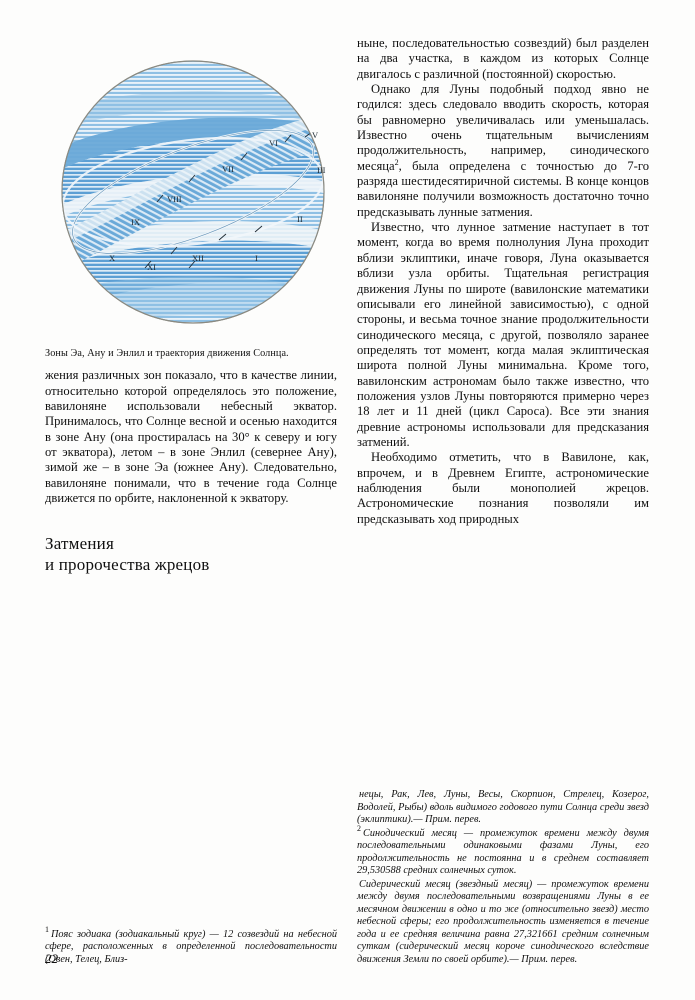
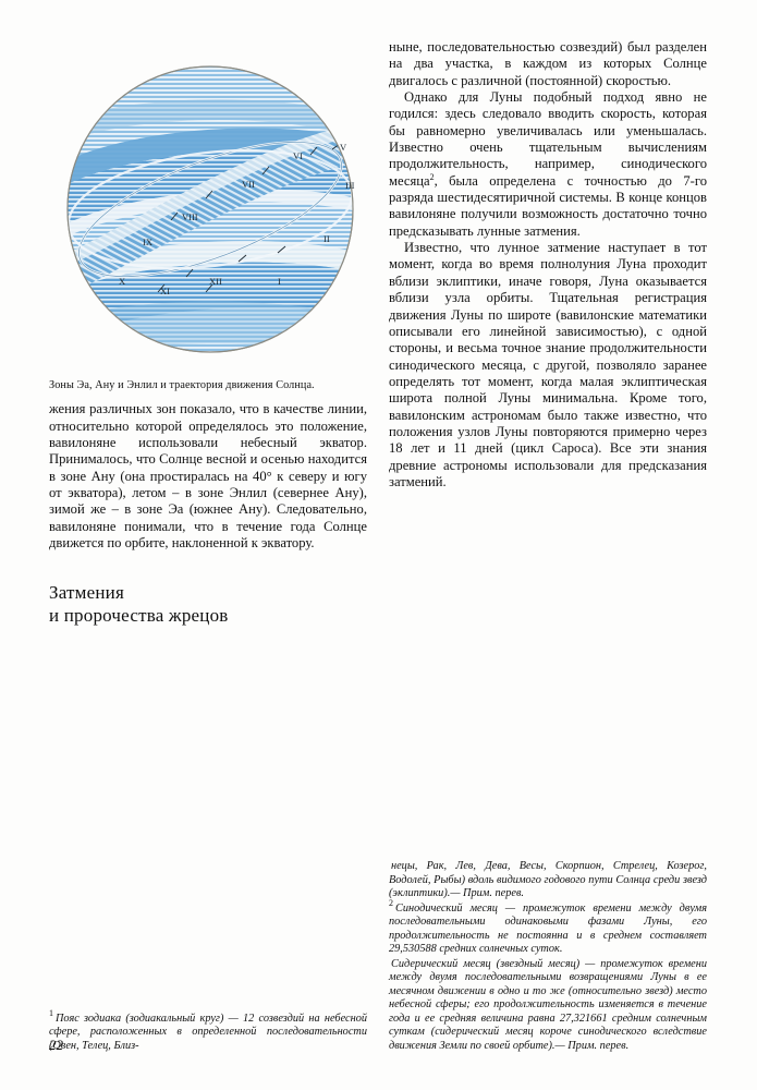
  I
  II
  III
  V
  VI
  VII
  VIII
  IX
  X
  XI
  XII
  Зоны Эа, Ану и Энлил и траектория движения Солнца.
- жения различных зон показало, что в качестве линии, относительно которой определялось это положение, вавилоняне использовали небесный экватор. Принималось, что Солнце весной и осенью находится в зоне Ану (она простиралась на 30° к северу и югу от экватора), летом – в зоне Энлил (севернее Ану), зимой же – в зоне Эа (южнее Ану). Следовательно, вавилоняне понимали, что в течение года Солнце движется по орбите, наклоненной к экватору.
+ жения различных зон показало, что в качестве линии, относительно которой определялось это положение, вавилоняне использовали небесный экватор. Принималось, что Солнце весной и осенью находится в зоне Ану (она простиралась на 40° к северу и югу от экватора), летом – в зоне Энлил (севернее Ану), зимой же – в зоне Эа (южнее Ану). Следовательно, вавилоняне понимали, что в течение года Солнце движется по орбите, наклоненной к экватору.
  Затмения
  и пророчества жрецов
  1 Пояс зодиака (зодиакальный круг) — 12 созвездий на небесной сфере, расположенных в определенной последовательности (Овен, Телец, Близ-
  ныне, последовательностью созвездий) был разделен на два участка, в каждом из которых Солнце двигалось с различной (постоянной) скоростью.
  Однако для Луны подобный подход явно не годился: здесь следовало вводить скорость, которая бы равномерно увеличивалась или уменьшалась. Известно очень тщательным вычислениям продолжительность, например, синодического месяца2, была определена с точностью до 7-го разряда шестидесятиричной системы. В конце концов вавилоняне получили возможность достаточно точно предсказывать лунные затмения.
  Известно, что лунное затмение наступает в тот момент, когда во время полнолуния Луна проходит вблизи эклиптики, иначе говоря, Луна оказывается вблизи узла орбиты. Тщательная регистрация движения Луны по широте (вавилонские математики описывали его линейной зависимостью), с одной стороны, и весьма точное знание продолжительности синодического месяца, с другой, позволяло заранее определять тот момент, когда малая эклиптическая широта полной Луны минимальна. Кроме того, вавилонским астрономам было также известно, что положения узлов Луны повторяются примерно через 18 лет и 11 дней (цикл Сароса). Все эти знания древние астрономы использовали для предсказания затмений.
- Необходимо отметить, что в Вавилоне, как, впрочем, и в Древнем Египте, астрономические наблюдения были монополией жрецов. Астрономические познания позволяли им предсказывать ход природных
- нецы, Рак, Лев, Луны, Весы, Скорпион, Стрелец, Козерог, Водолей, Рыбы) вдоль видимого годового пути Солнца среди звезд (эклиптики).— Прим. перев.
+ нецы, Рак, Лев, Дева, Весы, Скорпион, Стрелец, Козерог, Водолей, Рыбы) вдоль видимого годового пути Солнца среди звезд (эклиптики).— Прим. перев.
  2 Синодический месяц — промежуток времени между двумя последовательными одинаковыми фазами Луны, его продолжительность не постоянна и в среднем составляет 29,530588 средних солнечных суток.
  Сидерический месяц (звездный месяц) — промежуток времени между двумя последовательными возвращениями Луны в ее месячном движении в одно и то же (относительно звезд) место небесной сферы; его продолжительность изменяется в течение года и ее средняя величина равна 27,321661 средним солнечным суткам (сидерический месяц короче синодического вследствие движения Земли по своей орбите).— Прим. перев.
  22
